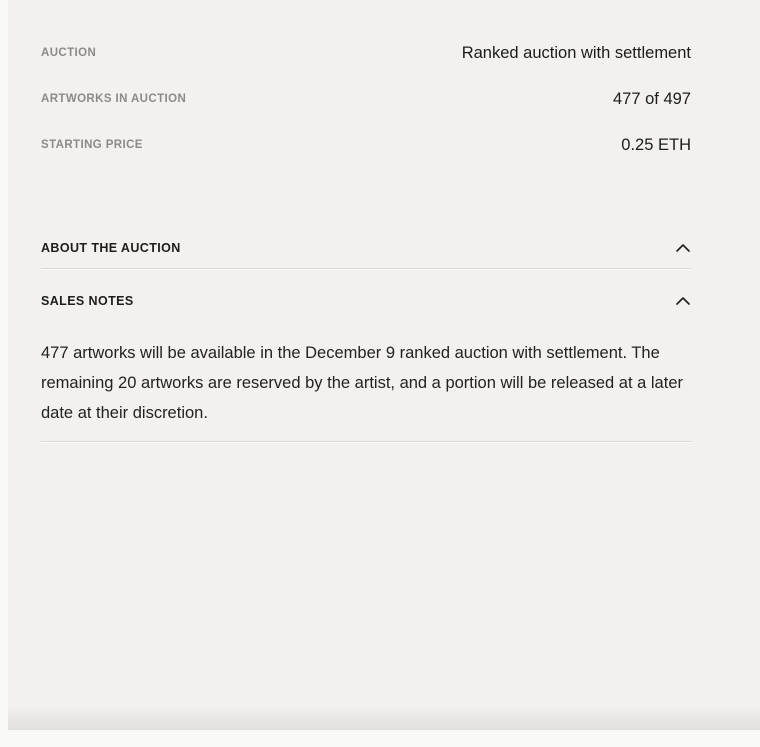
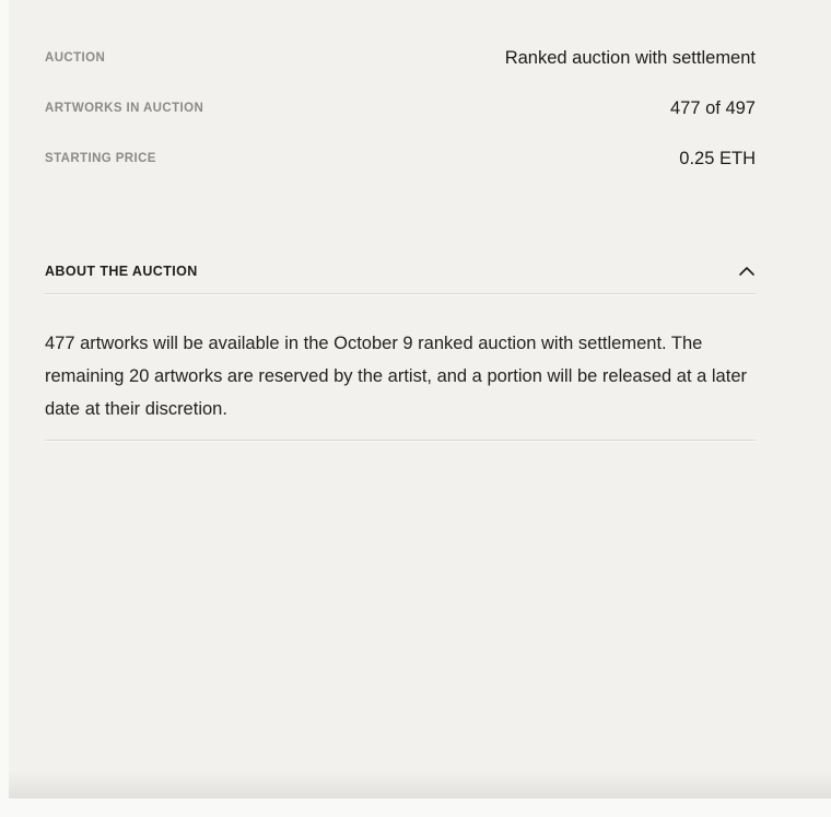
  AUCTION
  Ranked auction with settlement
  ARTWORKS IN AUCTION
  477 of 497
  STARTING PRICE
  0.25 ETH
  ABOUT THE AUCTION
- SALES NOTES
- 477 artworks will be available in the December 9 ranked auction with settlement. The remaining 20 artworks are reserved by the artist, and a portion will be released at a later date at their discretion.
+ 477 artworks will be available in the October 9 ranked auction with settlement. The remaining 20 artworks are reserved by the artist, and a portion will be released at a later date at their discretion.
